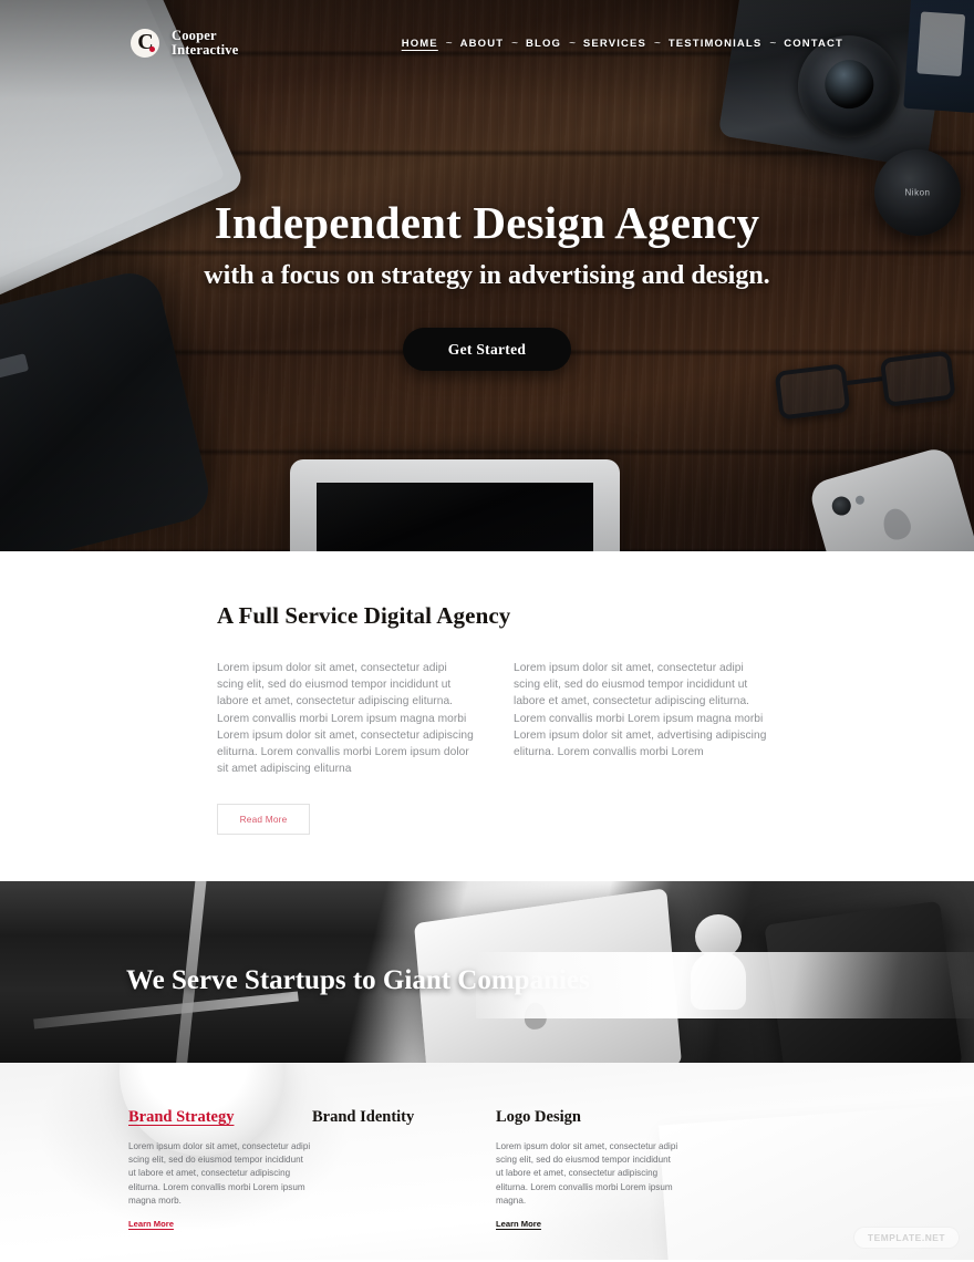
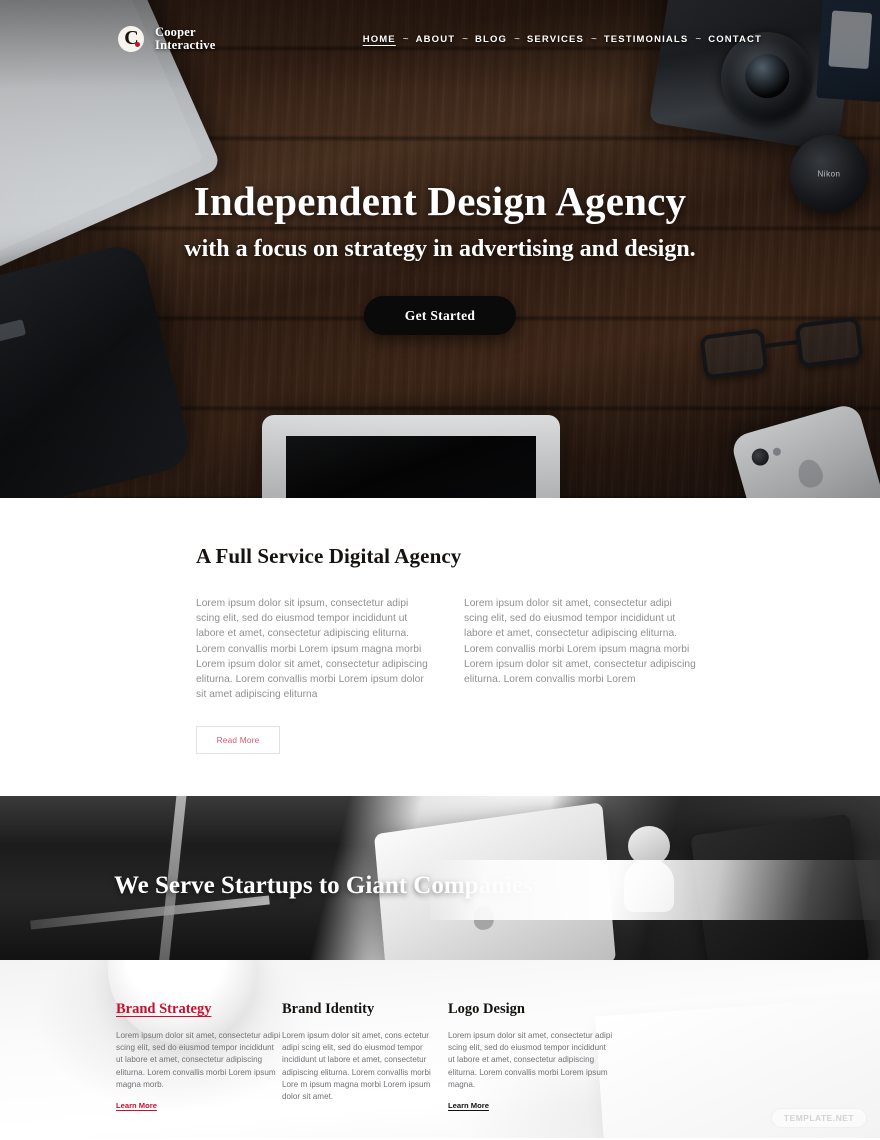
  C
  Cooper
  Interactive
  HOME
  ~
  ABOUT
  ~
  BLOG
  ~
  SERVICES
  ~
  TESTIMONIALS
  ~
  CONTACT
  Independent Design Agency
  with a focus on strategy in advertising and design.
  Get Started
  A Full Service Digital Agency
- Lorem ipsum dolor sit amet, consectetur adipi scing elit, sed do eiusmod tempor incididunt ut labore et amet, consectetur adipiscing eliturna. Lorem convallis morbi Lorem ipsum magna morbi Lorem ipsum dolor sit amet, consectetur adipiscing eliturna. Lorem convallis morbi Lorem ipsum dolor sit amet adipiscing eliturna
+ Lorem ipsum dolor sit ipsum, consectetur adipi scing elit, sed do eiusmod tempor incididunt ut labore et amet, consectetur adipiscing eliturna. Lorem convallis morbi Lorem ipsum magna morbi Lorem ipsum dolor sit amet, consectetur adipiscing eliturna. Lorem convallis morbi Lorem ipsum dolor sit amet adipiscing eliturna
- Lorem ipsum dolor sit amet, consectetur adipi scing elit, sed do eiusmod tempor incididunt ut labore et amet, consectetur adipiscing eliturna. Lorem convallis morbi Lorem ipsum magna morbi Lorem ipsum dolor sit amet, advertising adipiscing eliturna. Lorem convallis morbi Lorem
+ Lorem ipsum dolor sit amet, consectetur adipi scing elit, sed do eiusmod tempor incididunt ut labore et amet, consectetur adipiscing eliturna. Lorem convallis morbi Lorem ipsum magna morbi Lorem ipsum dolor sit amet, consectetur adipiscing eliturna. Lorem convallis morbi Lorem
  Read More
  We Serve Startups to Giant C
  Brand Strategy
  Lorem ipsum dolor sit amet, consectetur adipi scing elit, sed do eiusmod tempor incididunt ut labore et amet, consectetur adipiscing eliturna. Lorem convallis morbi Lorem ipsum magna morb.
  Learn More
  Brand Identity
+ Lorem ipsum dolor sit amet, cons ectetur adipi scing elit, sed do eiusmod tempor incididunt ut labore et amet, consectetur adipiscing eliturna. Lorem convallis morbi Lore m ipsum magna morbi Lorem ipsum dolor sit amet.
  Logo Design
  Lorem ipsum dolor sit amet, consectetur adipi scing elit, sed do eiusmod tempor incididunt ut labore et amet, consectetur adipiscing eliturna. Lorem convallis morbi Lorem ipsum magna.
  Learn More
  TEMPLATE.NET
